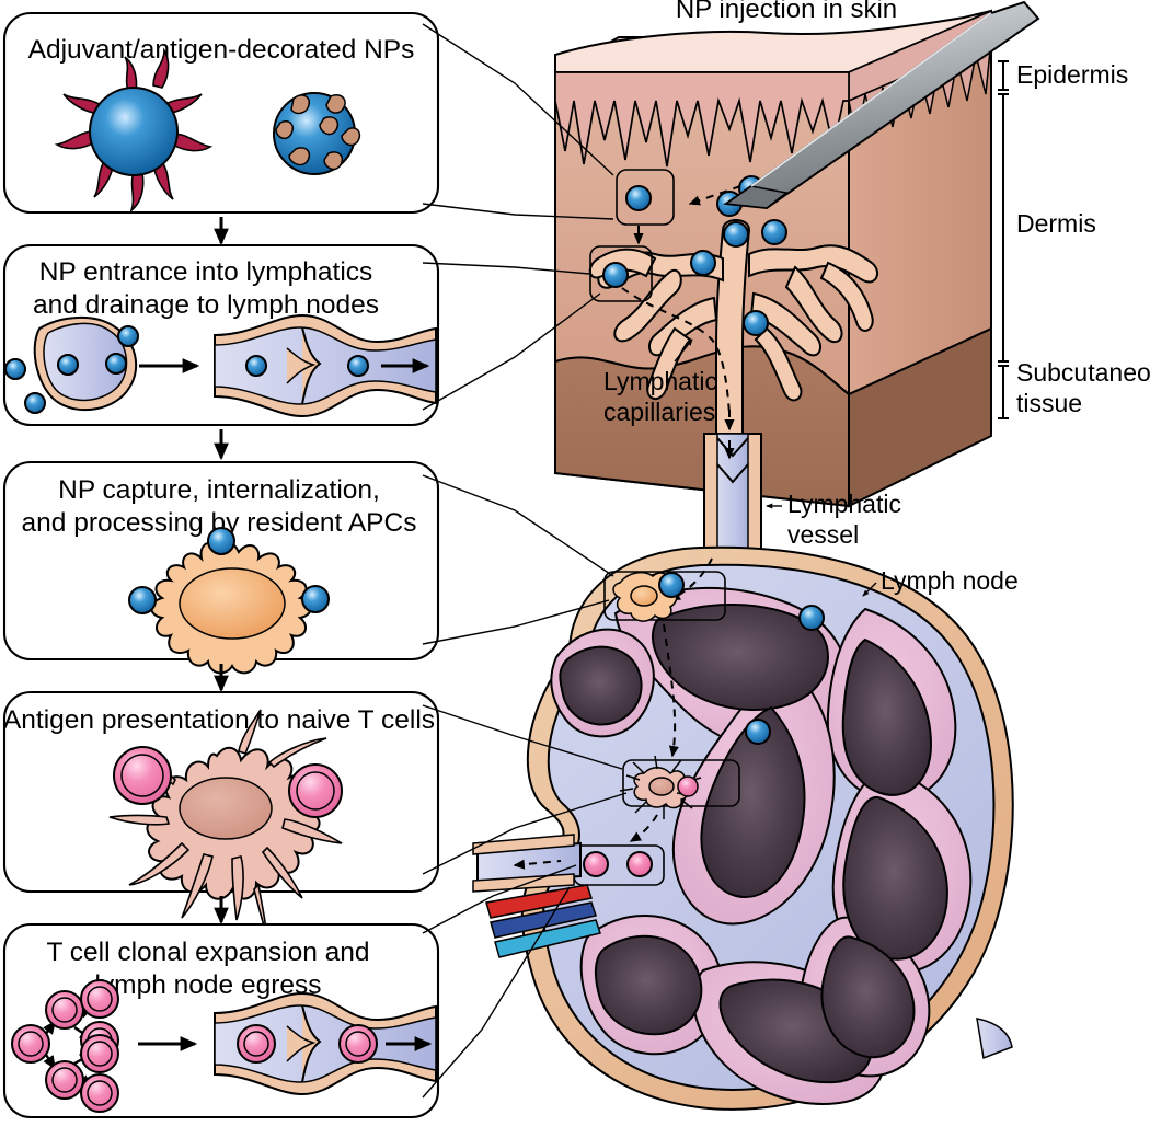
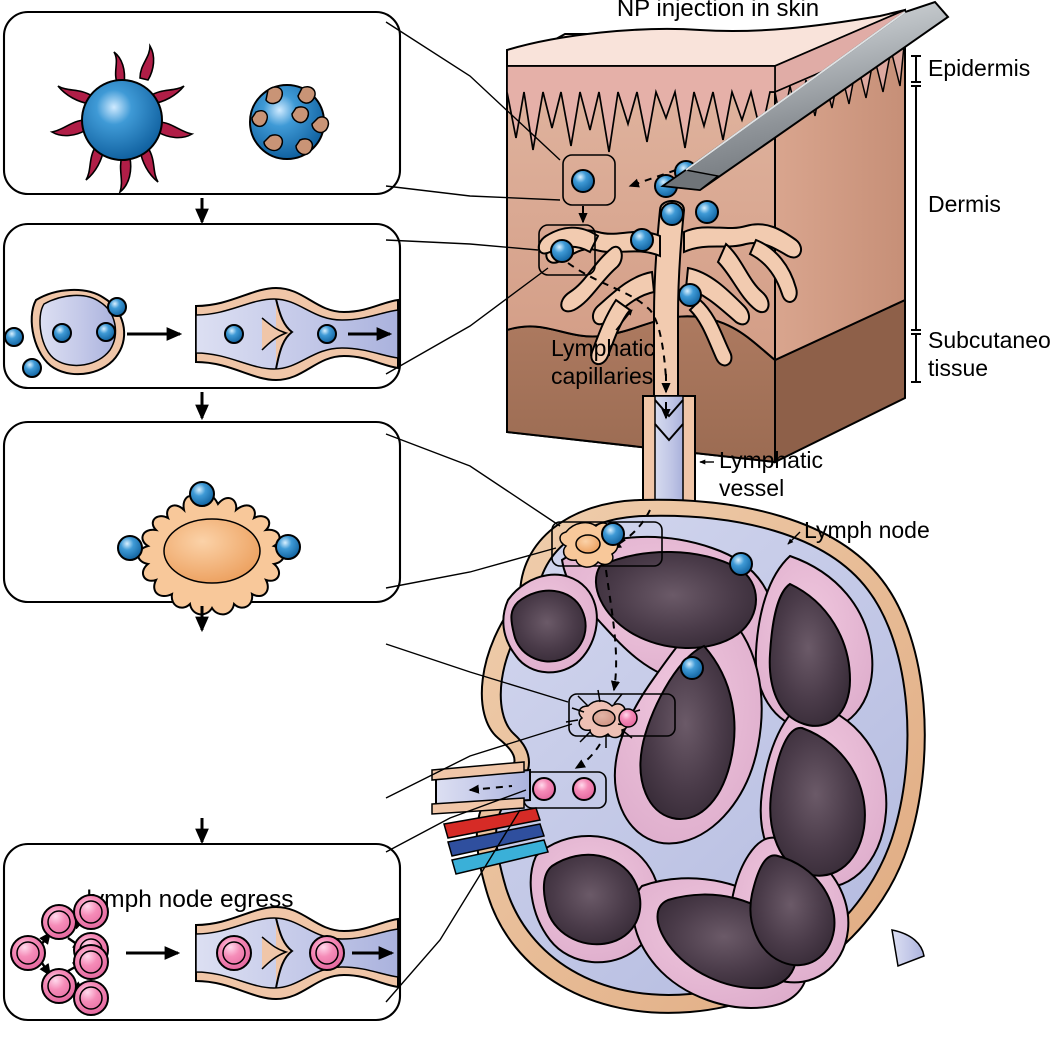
- Adjuvant/antigen-decorated NPs
- NP entrance into lymphatics
- and drainage to lymph nodes
- NP capture, internalization,
- and processing by resident APCs
- Antigen presentation to naive T cells
- T cell clonal expansion and
  mph node egress
  NP injection in skin
  Epidermis
  Dermis
  Subcutaneo
  tissue
  Lymphatic
  capillaries
  Lymphatic
  vessel
  Lymph node
